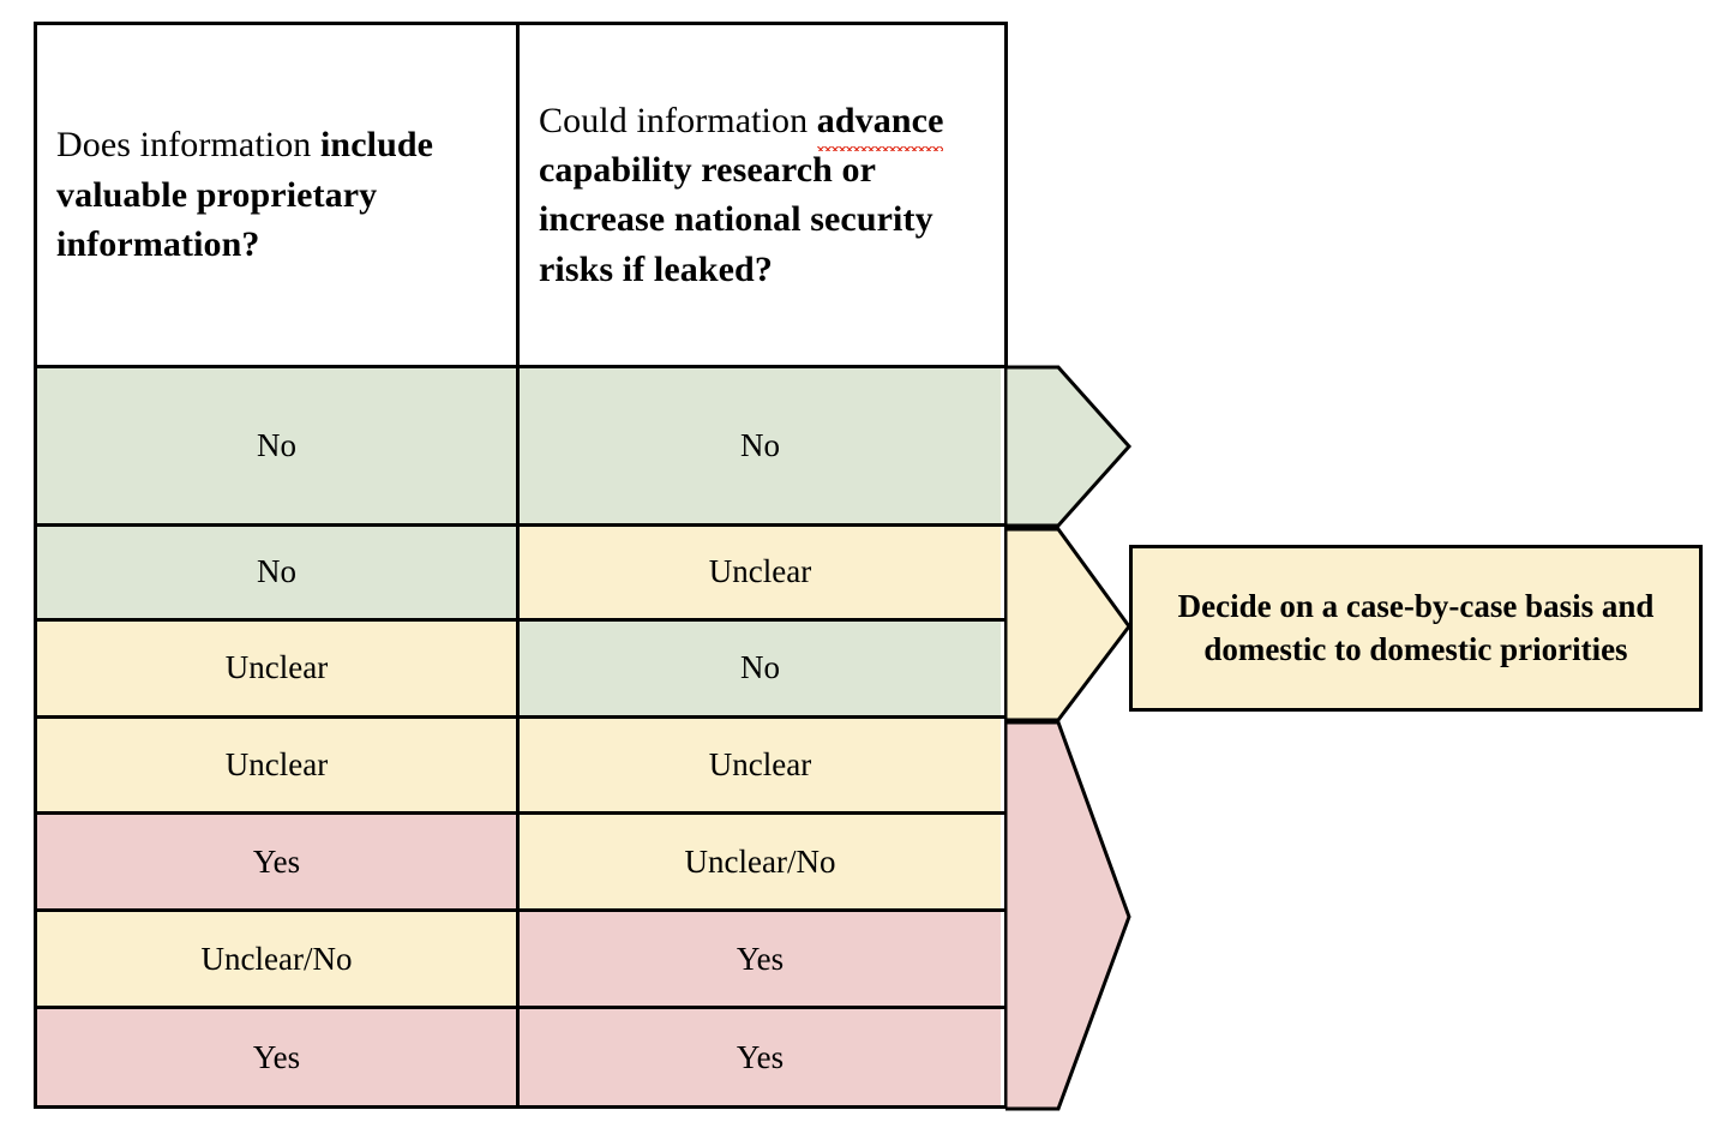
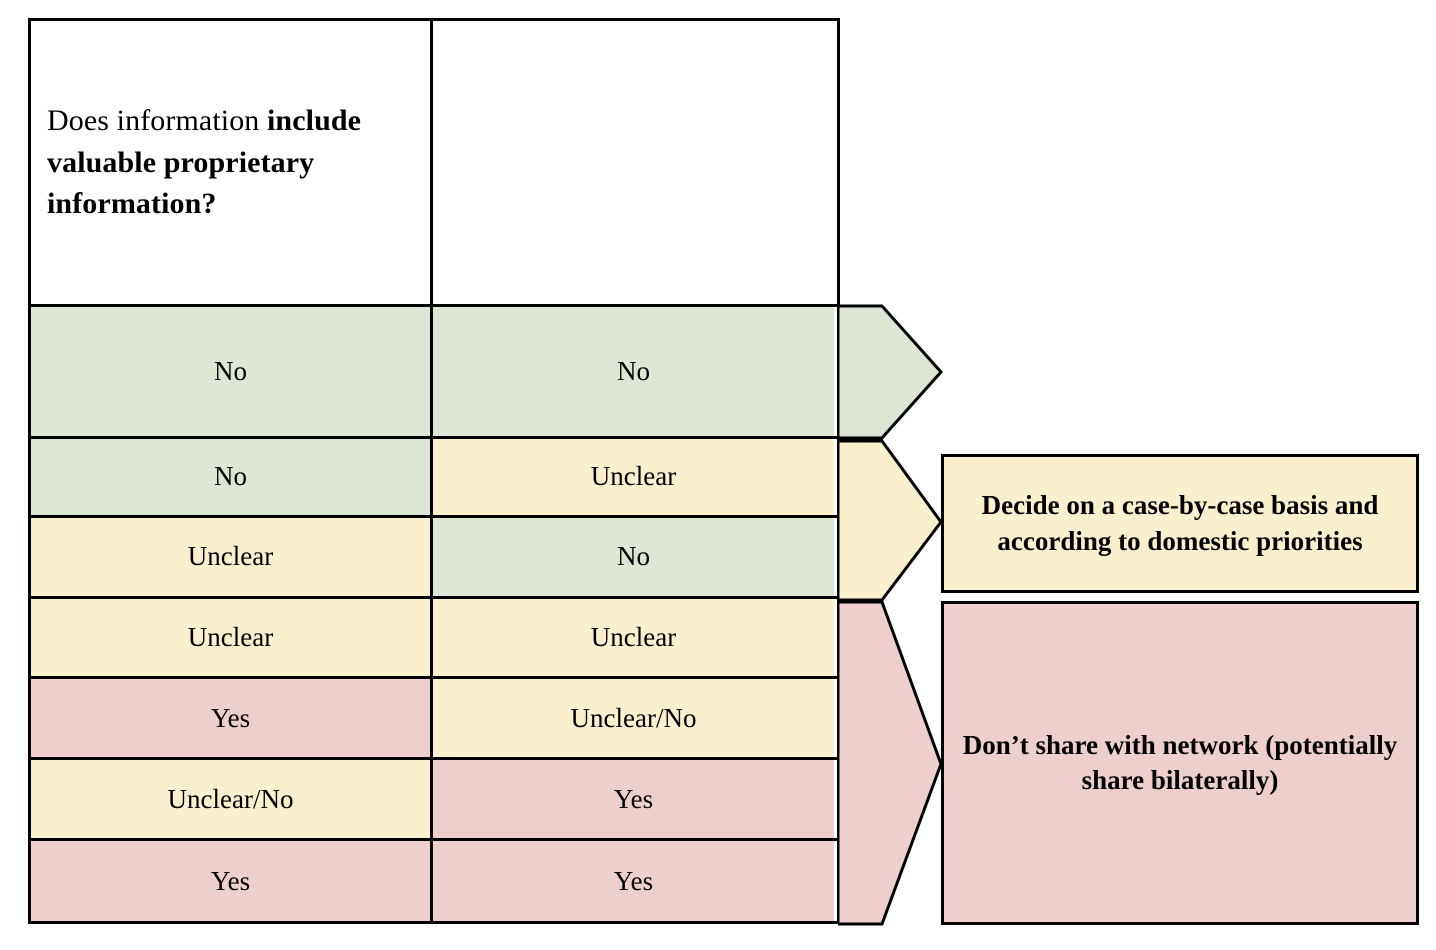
  Does information include valuable proprietary information?
- Could information advance capability research or increase national security risks if leaked?
  No
  No
  No
  Unclear
  Unclear
  No
  Unclear
  Unclear
  Yes
  Unclear/No
  Unclear/No
  Yes
  Yes
  Yes
- Decide on a case-by-case basis and domestic to domestic priorities
+ Decide on a case-by-case basis and according to domestic priorities
+ Don’t share with network (potentially share bilaterally)
